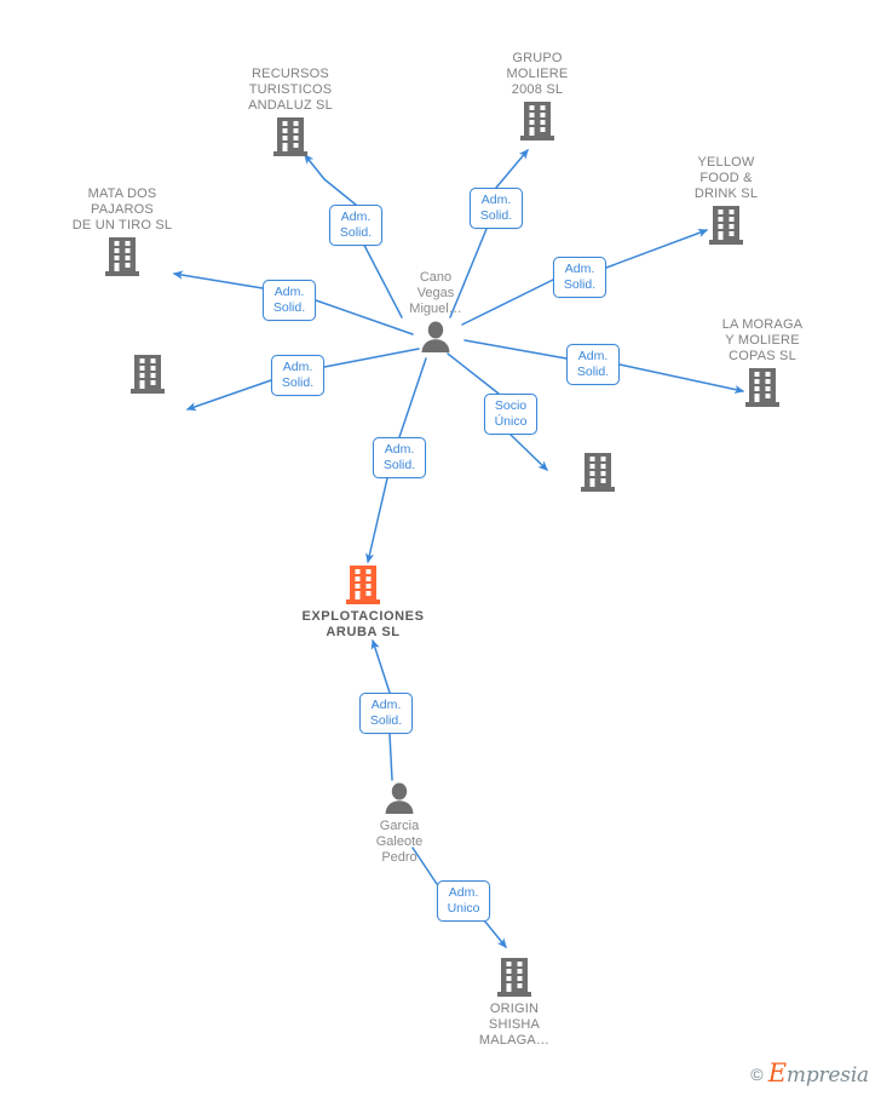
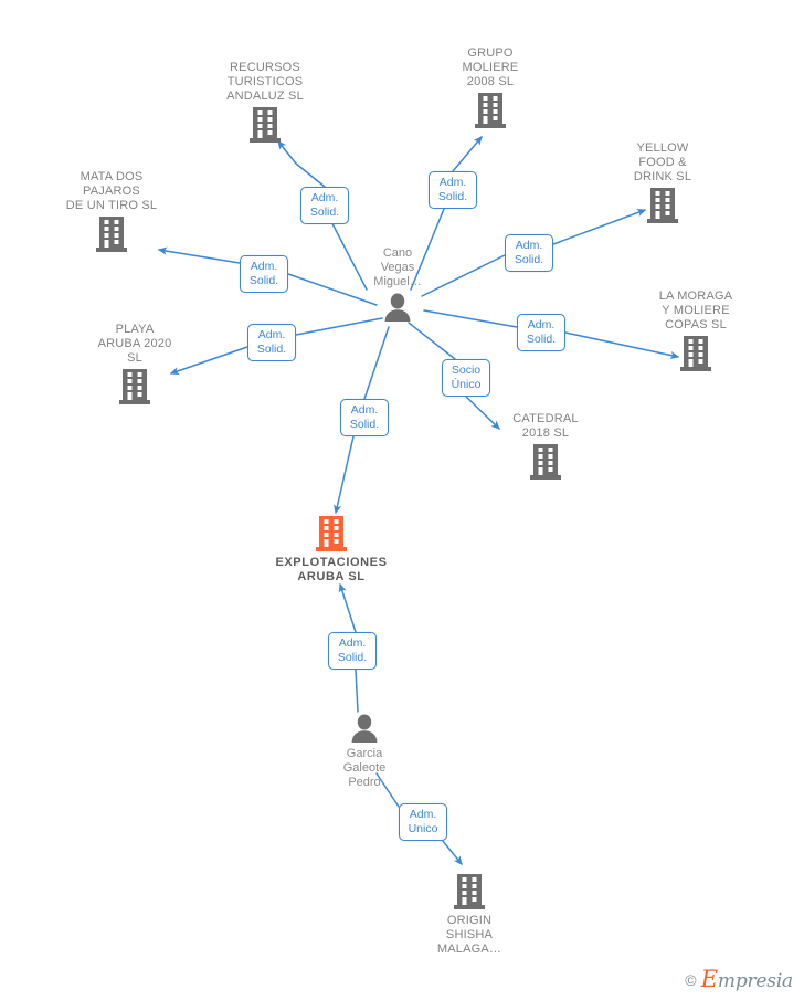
  RECURSOS
  TURISTICOS
  ANDALUZ SL
  GRUPO
  MOLIERE
  2008 SL
  YELLOW
  FOOD &
  DRINK SL
  MATA DOS
  PAJAROS
  DE UN TIRO SL
  LA MORAGA
  Y MOLIERE
  COPAS SL
+ PLAYA
+ ARUBA 2020
+ SL
+ CATEDRAL
+ 2018 SL
  EXPLOTACIONES
  ARUBA SL
  ORIGIN
  SHISHA
  MALAGA…
  Cano
  Vegas
  Miguel…
  Garcia
  Galeote
  Pedro
  Adm.
  Solid.
  Adm.
  Solid.
  Adm.
  Solid.
  Adm.
  Solid.
  Adm.
  Solid.
  Adm.
  Solid.
  Socio
  Único
  Adm.
  Solid.
  Adm.
  Solid.
  Adm.
  Unico
  © Empresia
